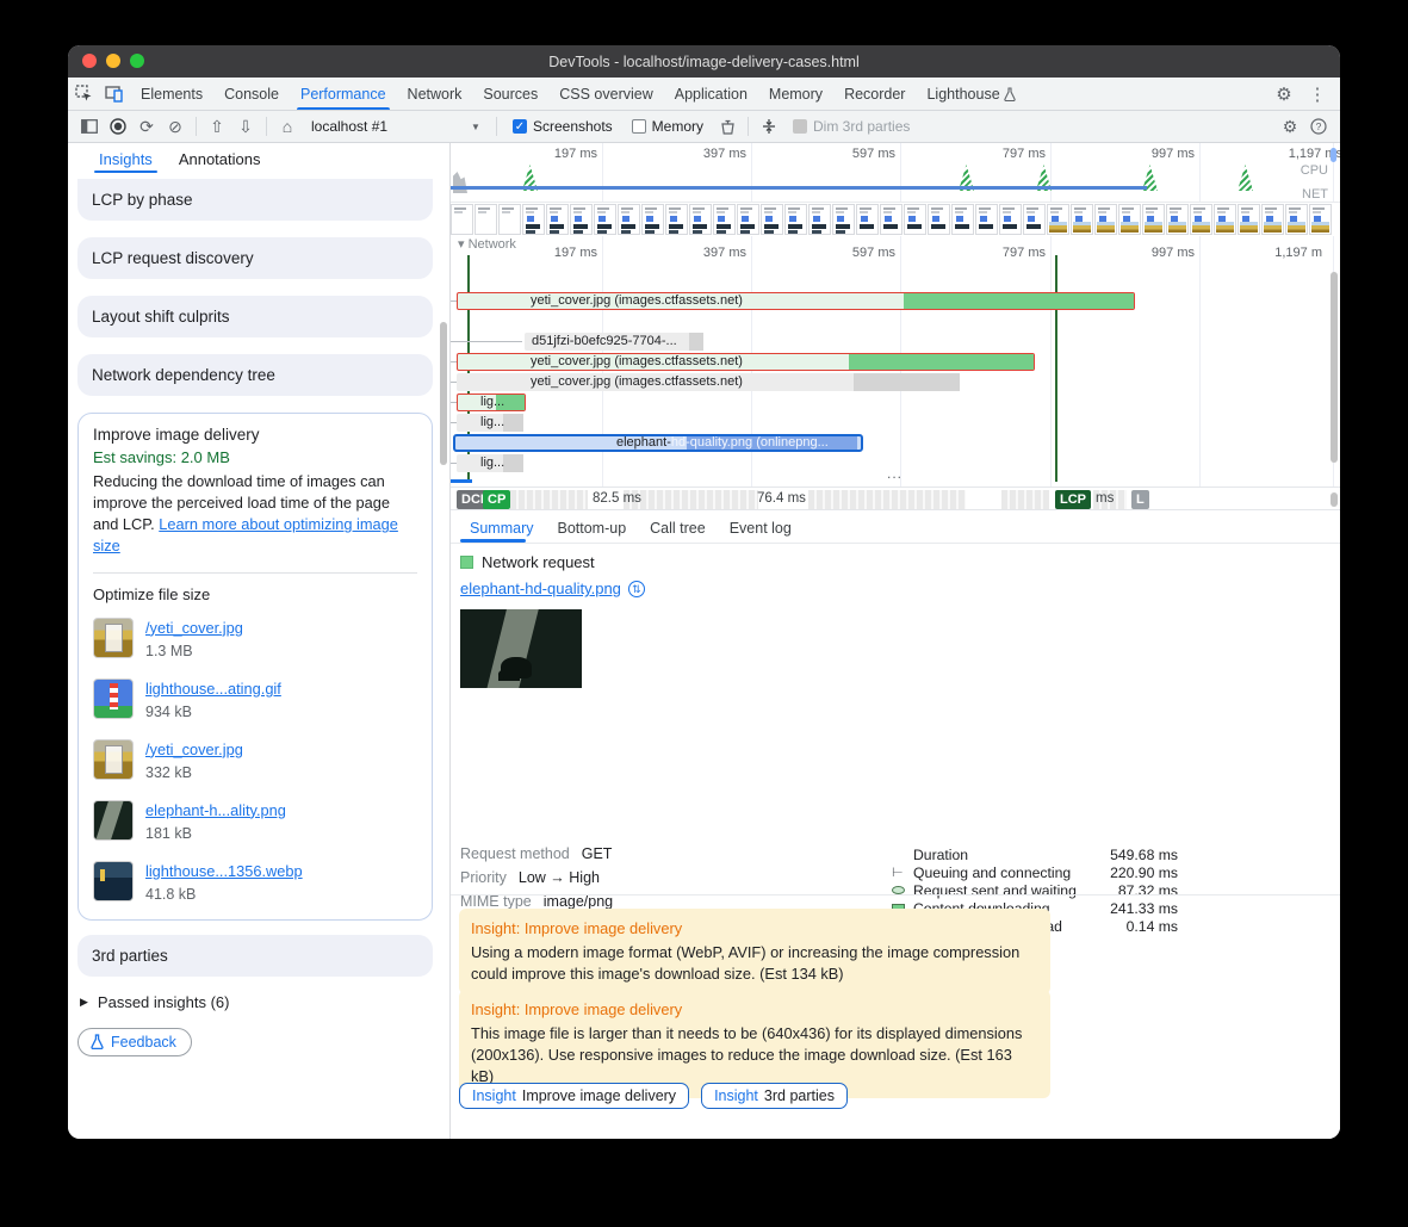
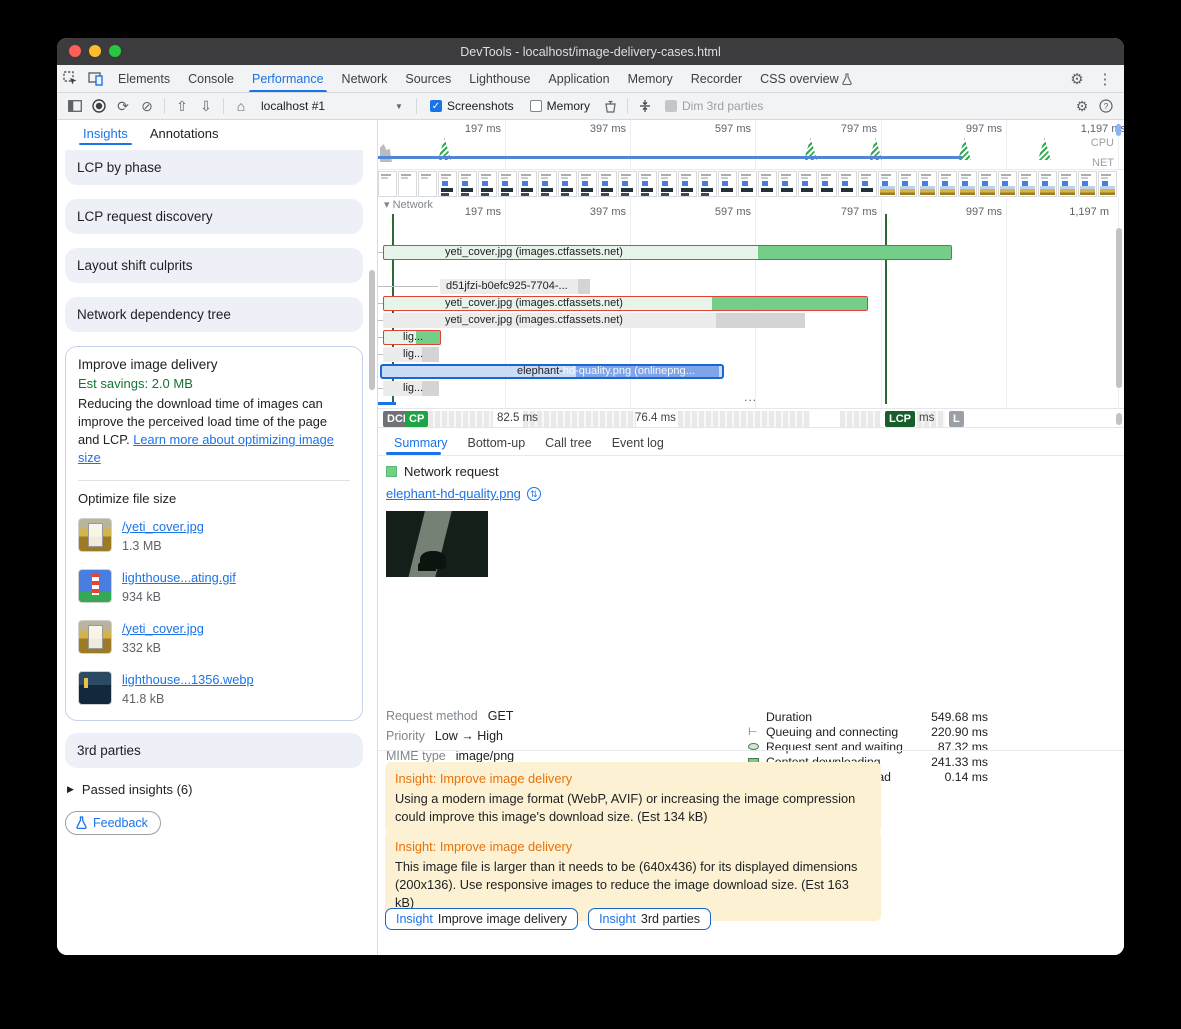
  DevTools - localhost/image-delivery-cases.html
  Elements
  Console
  Performance
  Network
  Sources
- CSS overview
+ Lighthouse
  Application
  Memory
  Recorder
- Lighthouse
+ CSS overview
  ⚙
  ⋮
  ⟳
  ⊘
  ⇧
  ⇩
  ⌂
  localhost #1
  ▼
  ✓
  Screenshots
  Memory
  Dim 3rd parties
  ⚙
  ?
  Insights
  Annotations
  LCP by phase
  LCP request discovery
  Layout shift culprits
  Network dependency tree
  Improve image delivery
  Est savings: 2.0 MB
  Reducing the download time of images can improve the perceived load time of the page and LCP. Learn more about optimizing image size
  Optimize file size
  /yeti_cover.jpg
  1.3 MB
  lighthouse...ating.gif
  934 kB
  /yeti_cover.jpg
  332 kB
- elephant-h...ality.png
- 181 kB
  lighthouse...1356.webp
  41.8 kB
  3rd parties
  ▶
  Passed insights (6)
  Feedback
  197 ms
  397 ms
  597 ms
  797 ms
  997 ms
  1,197s
  CPU
  NET
  ▾ Network
  197 ms
  397 ms
  597 ms
  797 ms
  997 ms
  1,197 m
  yeti_cover.jpg (images.ctfassets.net)
  d51jfzi-b0efc925-7704-...
  yeti_cover.jpg (images.ctfassets.net)
  yeti_cover.jpg (images.ctfassets.net)
  lig...
  lig...
  elephant-hd-quality.png (onlinepng...
  lig...
  ...
  CP
  82.5 ms
  76.4 ms
  LCP
  ms
  L
  Summary
  Bottom-up
  Call tree
  Event log
  Network request
  elephant-hd-quality.png
  ⇅
  Request method GET
  Priority Low → High
  MIME type image/png
  Duration
  549.68 ms
  ⊢
  Queuing and connecting
  220.90 ms
  Request sent and waiting
  87.32 ms
  241.33 ms
  0.14 ms
  Insight: Improve image delivery
  Using a modern image format (WebP, AVIF) or increasing the image compression could improve this image's download size. (Est 134 kB)
  Insight: Improve image delivery
  This image file is larger than it needs to be (640x436) for its displayed dimensions (200x136). Use responsive images to reduce the image download size. (Est 163 kB)
  Insight
  Improve image delivery
  Insight
  3rd parties
